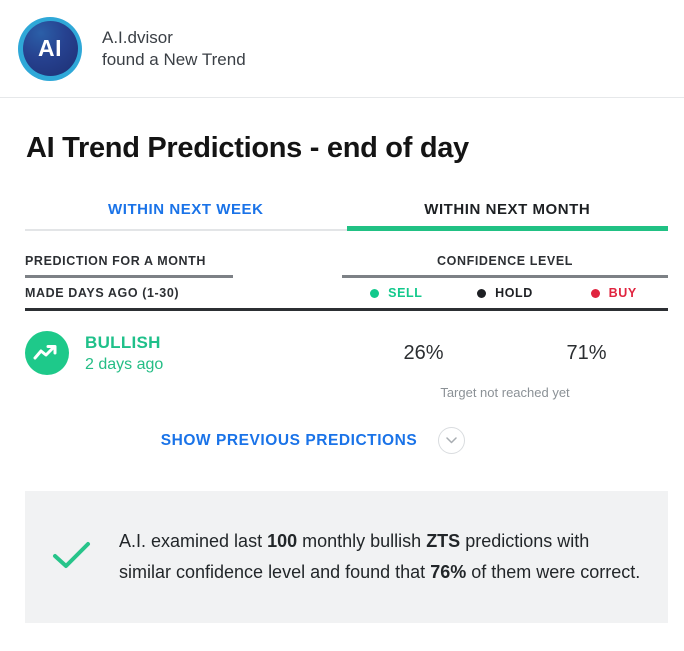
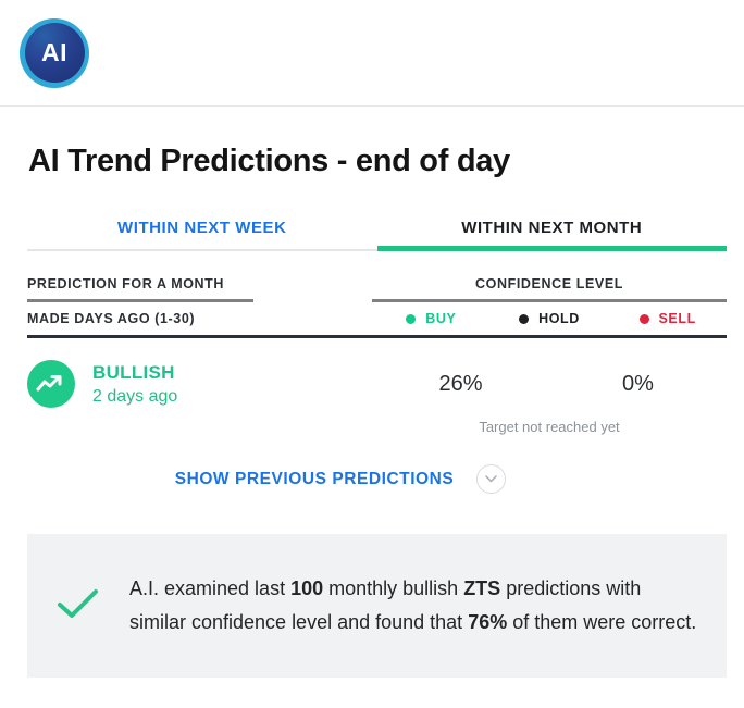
  AI
- A.I.dvisor
- found a New Trend
  AI Trend Predictions - end of day
  WITHIN NEXT WEEK
  WITHIN NEXT MONTH
  PREDICTION FOR A MONTH
  CONFIDENCE LEVEL
  MADE DAYS AGO (1-30)
- SELL
+ BUY
  HOLD
- BUY
+ SELL
  BULLISH
  2 days ago
  26%
- 71%
+ 0%
  Target not reached yet
  SHOW PREVIOUS PREDICTIONS
  A.I. examined last 100 monthly bullish ZTS predictions with similar confidence level and found that 76% of them were correct.
